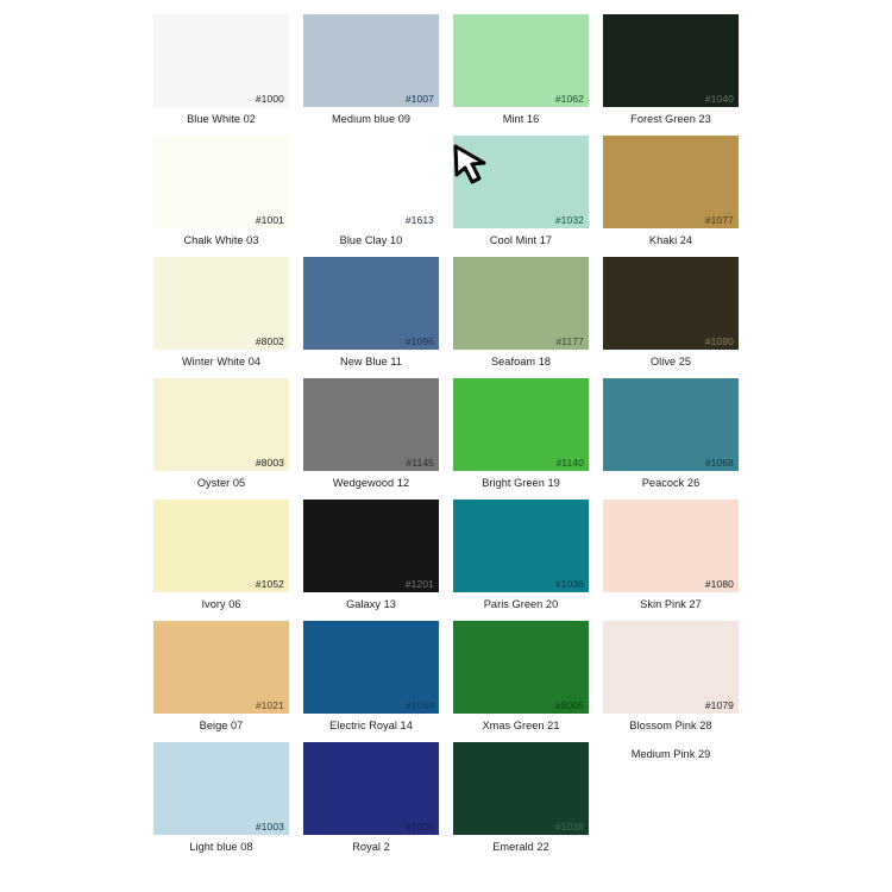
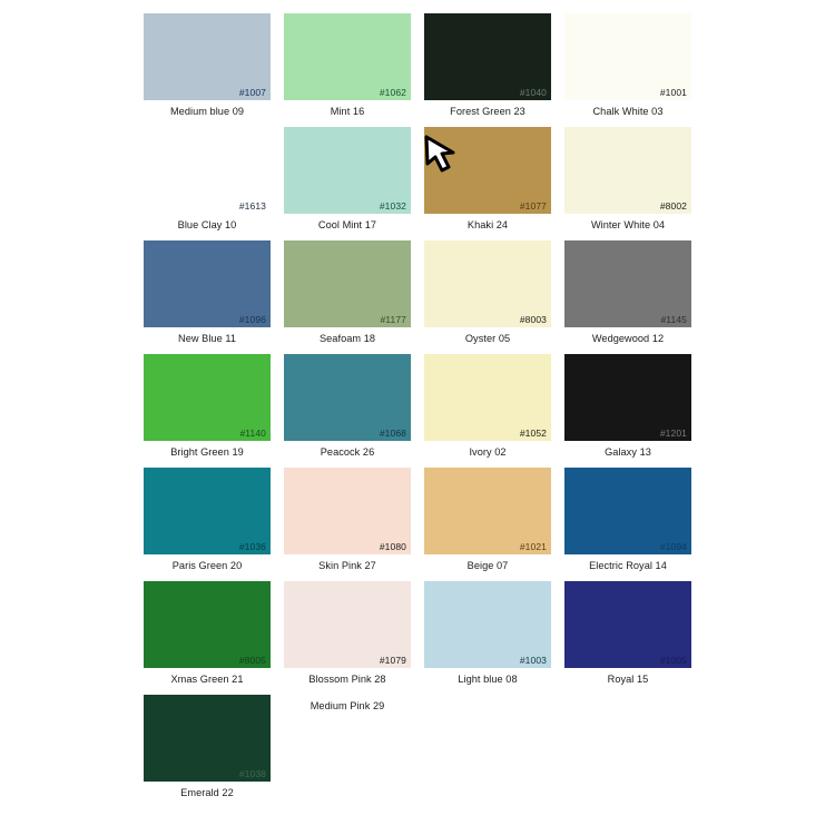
- #1000
- Blue White 02
  #1007
  Medium blue 09
  #1062
  Mint 16
  #1040
  Forest Green 23
  #1001
  Chalk White 03
  #1613
  Blue Clay 10
  #1032
  Cool Mint 17
  #1077
  Khaki 24
  #8002
  Winter White 04
  #1096
  New Blue 11
  #1177
  Seafoam 18
- #1090
- Olive 25
  #8003
  Oyster 05
  #1145
  Wedgewood 12
  #1140
  Bright Green 19
  #1068
  Peacock 26
  #1052
- Ivory 06
+ Ivory 02
  #1201
  Galaxy 13
  #1036
  Paris Green 20
  #1080
  Skin Pink 27
  #1021
  Beige 07
  #1094
  Electric Royal 14
  #8005
  Xmas Green 21
  #1079
  Blossom Pink 28
  #1003
  Light blue 08
  #1005
- Royal 2
+ Royal 15
  #1038
  Emerald 22
  Medium Pink 29
